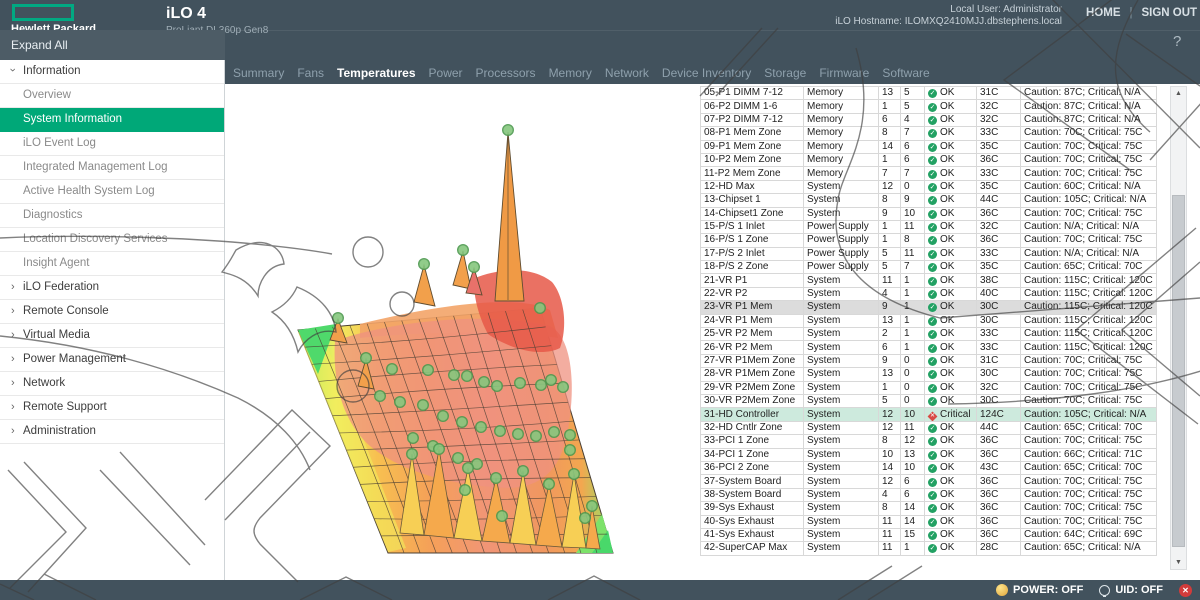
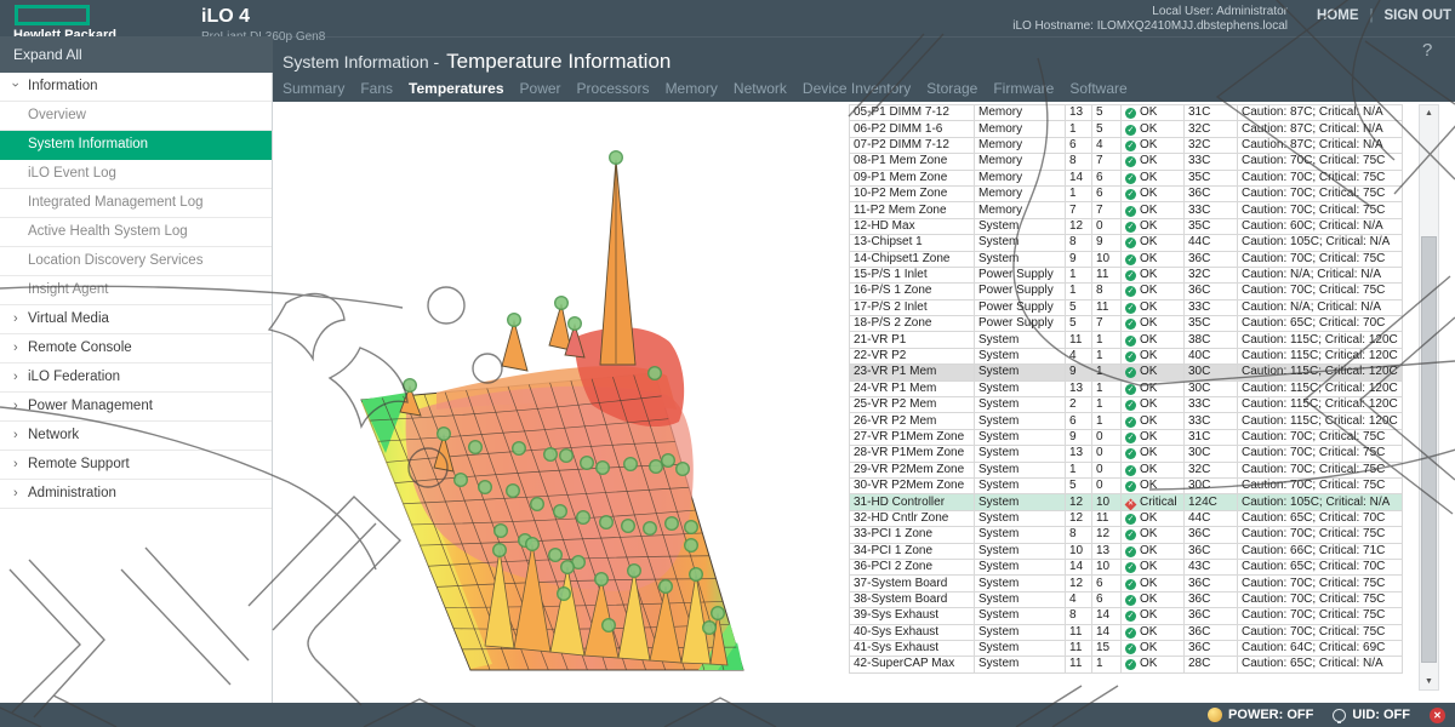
  Hewlett Packard
  iLO 4
  Local User: Administrator
  iLO Hostname: ILOMXQ2410MJJ.dbstephens.local
  HOME
  |
  SIGN OUT
+ System Information -
+ Temperature Information
  Summary
  Fans
  Temperatures
  Power
  Processors
  Memory
  Network
  Device Inventory
  Storage
  Firmware
  Software
  ?
  Expand All
  Information
  Overview
  System Information
  iLO Event Log
  Integrated Management Log
  Active Health System Log
- Diagnostics
  Location Discovery Services
  Insight Agent
  ›
- iLO Federation
+ Virtual Media
  ›
  Remote Console
  ›
- Virtual Media
+ iLO Federation
  ›
  Power Management
  ›
  Network
  ›
  Remote Support
  ›
  Administration
  05-P1 DIMM 7-12	Memory	13	5	OK	31C	Caution: 87C; Critical: N/A
  06-P2 DIMM 1-6	Memory	1	5	OK	32C	Caution: 87C; Critical: N/A
  07-P2 DIMM 7-12	Memory	6	4	OK	32C	Caution: 87C; Critical: N/A
  08-P1 Mem Zone	Memory	8	7	OK	33C	Caution: 70C; Critical: 75C
  09-P1 Mem Zone	Memory	14	6	OK	35C	Caution: 70C; Critical: 75C
  10-P2 Mem Zone	Memory	1	6	OK	36C	Caution: 70C; Critical: 75C
  11-P2 Mem Zone	Memory	7	7	OK	33C	Caution: 70C; Critical: 75C
  12-HD Max	System	12	0	OK	35C	Caution: 60C; Critical: N/A
  13-Chipset 1	System	8	9	OK	44C	Caution: 105C; Critical: N/A
  14-Chipset1 Zone	System	9	10	OK	36C	Caution: 70C; Critical: 75C
  15-P/S 1 Inlet	Power Supply	1	11	OK	32C	Caution: N/A; Critical: N/A
  16-P/S 1 Zone	Power Supply	1	8	OK	36C	Caution: 70C; Critical: 75C
  17-P/S 2 Inlet	Power Supply	5	11	OK	33C	Caution: N/A; Critical: N/A
  18-P/S 2 Zone	Power Supply	5	7	OK	35C	Caution: 65C; Critical: 70C
  21-VR P1	System	11	1	OK	38C	Caution: 115C; Critical: 120C
  22-VR P2	System	4	1	OK	40C	Caution: 115C; Critical: 120C
  23-VR P1 Mem	System	9	1	OK	30C	Caution: 115C; Critical: 120C
  24-VR P1 Mem	System	13	1	OK	30C	Caution: 115C; Critical: 120C
  25-VR P2 Mem	System	2	1	OK	33C	Caution: 115C; Critical: 120C
  26-VR P2 Mem	System	6	1	OK	33C	Caution: 115C; Critical: 120C
  27-VR P1Mem Zone	System	9	0	OK	31C	Caution: 70C; Critical: 75C
  28-VR P1Mem Zone	System	13	0	OK	30C	Caution: 70C; Critical: 75C
  29-VR P2Mem Zone	System	1	0	OK	32C	Caution: 70C; Critical: 75C
  30-VR P2Mem Zone	System	5	0	OK	30C	Caution: 70C; Critical: 75C
  31-HD Controller	System	12	10	Critical	124C	Caution: 105C; Critical: N/A
  32-HD Cntlr Zone	System	12	11	OK	44C	Caution: 65C; Critical: 70C
  33-PCI 1 Zone	System	8	12	OK	36C	Caution: 70C; Critical: 75C
  34-PCI 1 Zone	System	10	13	OK	36C	Caution: 66C; Critical: 71C
  36-PCI 2 Zone	System	14	10	OK	43C	Caution: 65C; Critical: 70C
  37-System Board	System	12	6	OK	36C	Caution: 70C; Critical: 75C
  38-System Board	System	4	6	OK	36C	Caution: 70C; Critical: 75C
  39-Sys Exhaust	System	8	14	OK	36C	Caution: 70C; Critical: 75C
  40-Sys Exhaust	System	11	14	OK	36C	Caution: 70C; Critical: 75C
  41-Sys Exhaust	System	11	15	OK	36C	Caution: 64C; Critical: 69C
  42-SuperCAP Max	System	11	1	OK	28C	Caution: 65C; Critical: N/A
  POWER: OFF
  UID: OFF
  ✕
